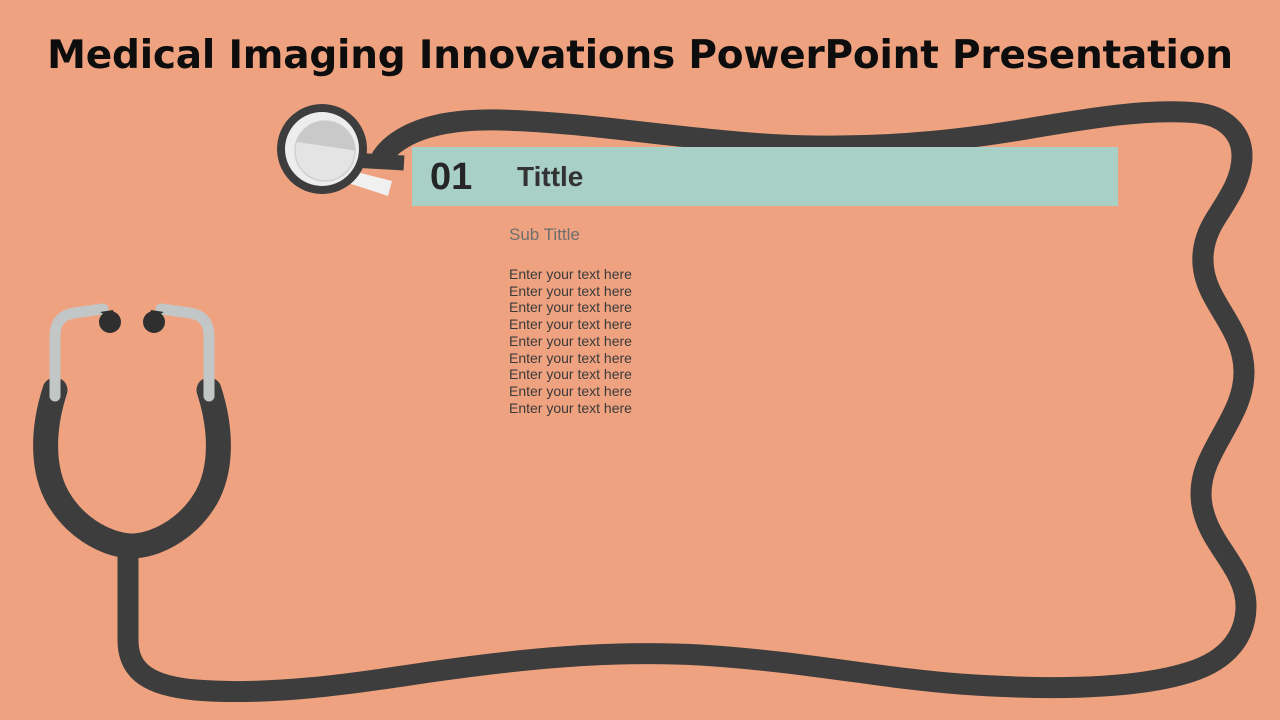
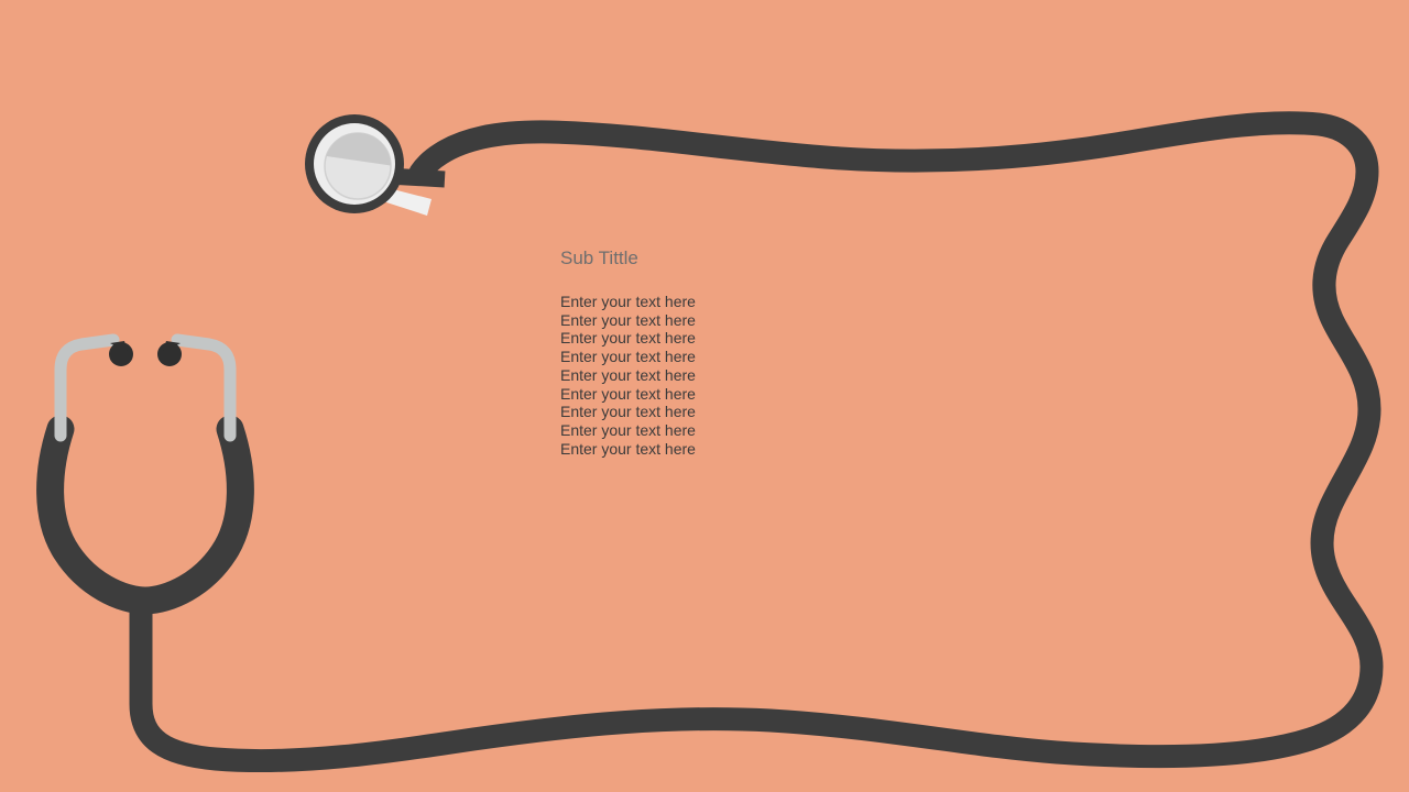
- Medical Imaging Innovations PowerPoint Presentation
- 01
- Tittle
  Sub Tittle
  Enter your text here
  Enter your text here
  Enter your text here
  Enter your text here
  Enter your text here
  Enter your text here
  Enter your text here
  Enter your text here
  Enter your text here
